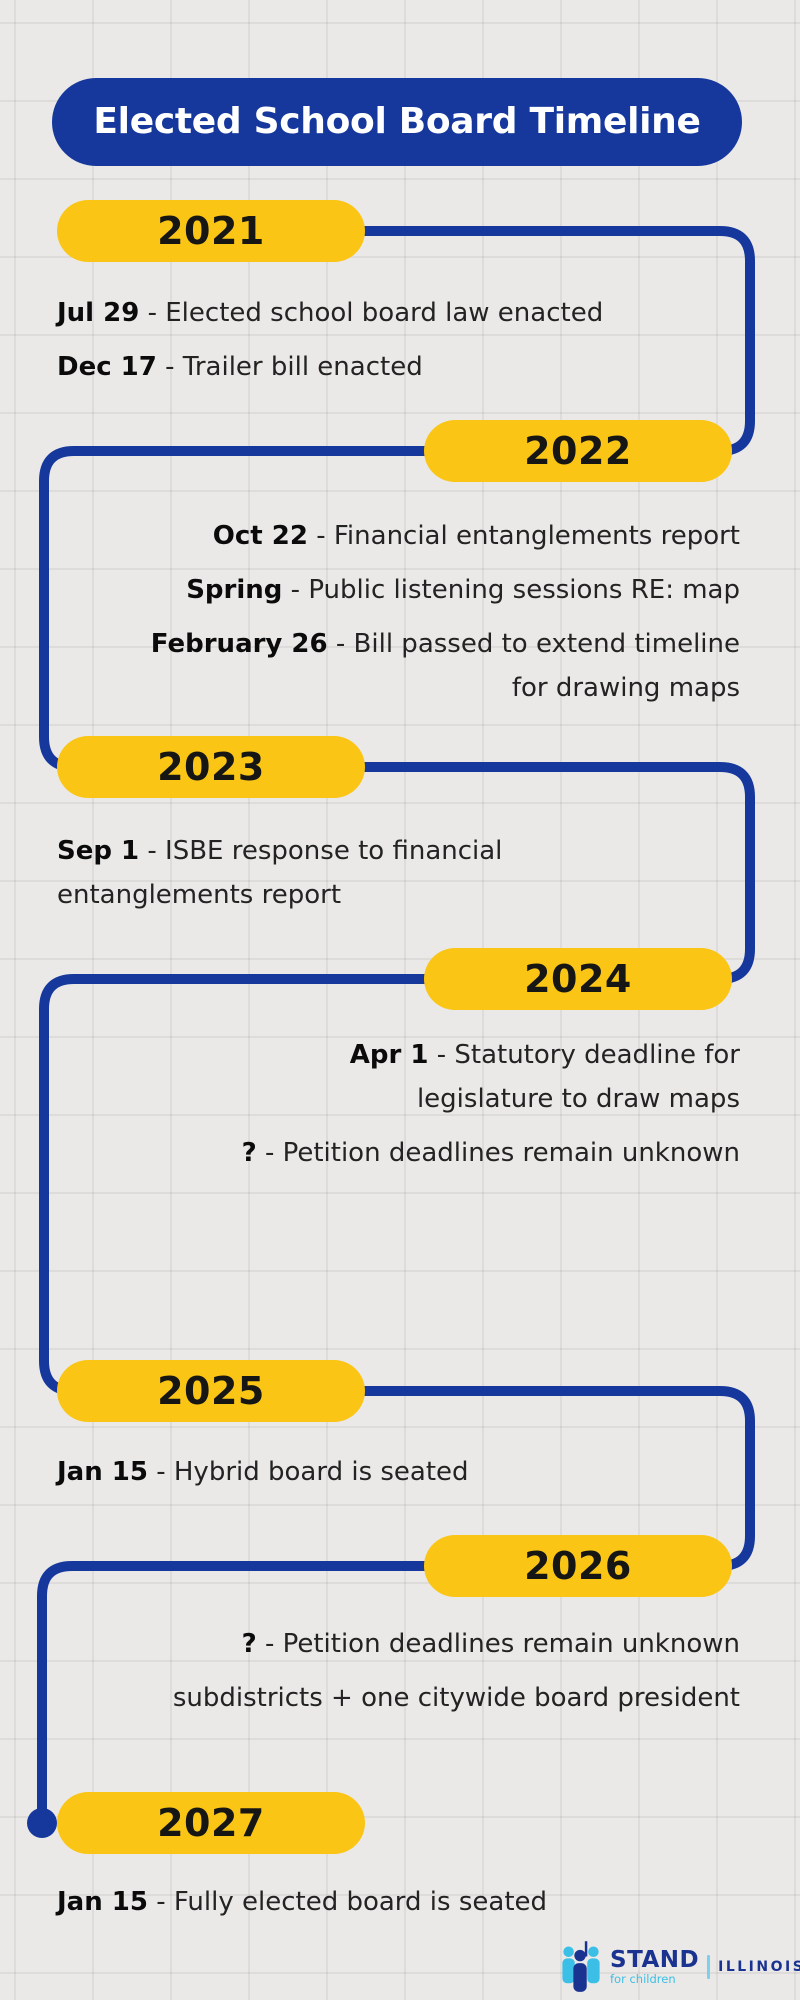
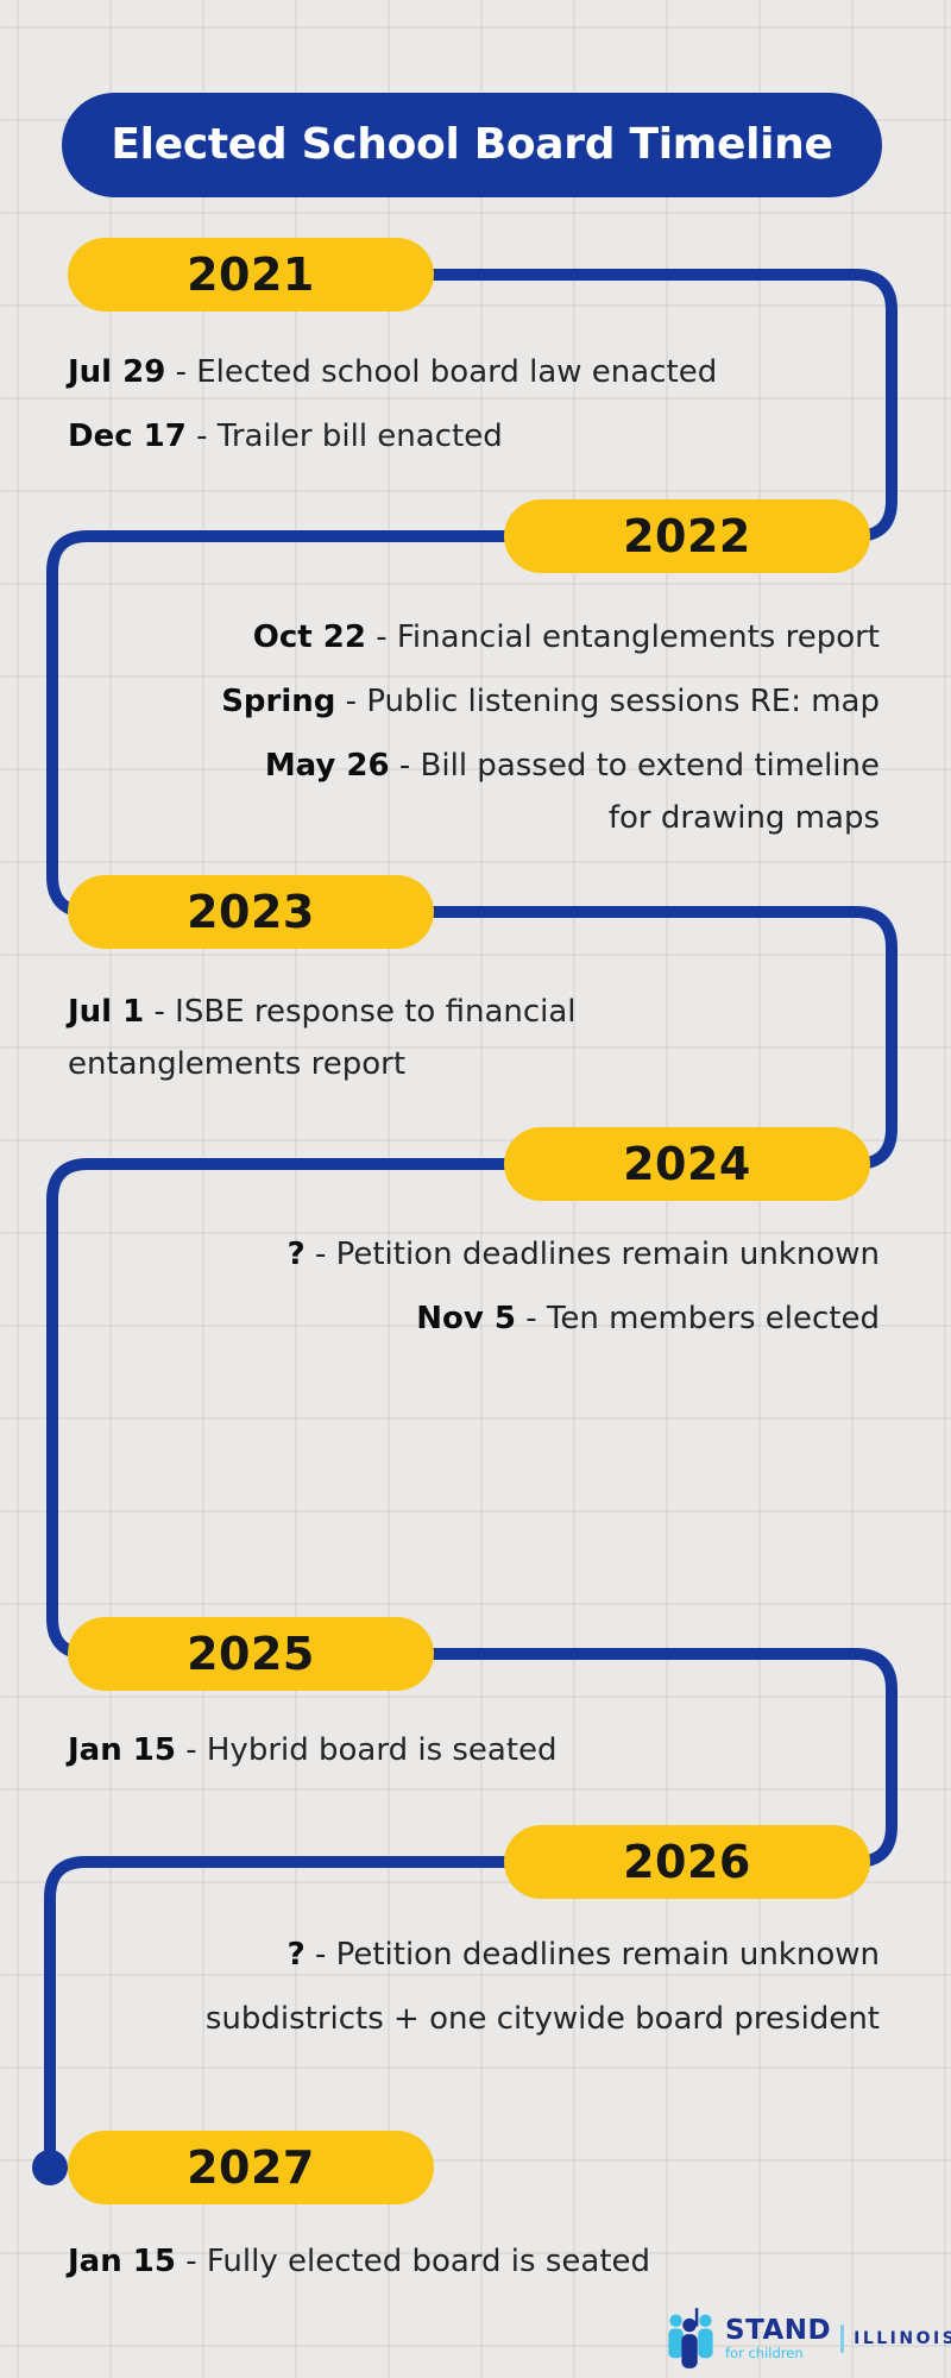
  Elected School Board Timeline
  2021
  Jul 29 - Elected school board law enacted
  Dec 17 - Trailer bill enacted
  2022
  Oct 22 - Financial entanglements report
  Spring - Public listening sessions RE: map
- February 26 - Bill passed to extend timeline
+ May 26 - Bill passed to extend timeline
  for drawing maps
  2023
- Sep 1 - ISBE response to financial
+ Jul 1 - ISBE response to financial
  entanglements report
  2024
- Apr 1 - Statutory deadline for
- legislature to draw maps
  ? - Petition deadlines remain unknown
+ Nov 5 - Ten members elected
  2025
  Jan 15 - Hybrid board is seated
  2026
  ? - Petition deadlines remain unknown
  subdistricts + one citywide board president
  2027
  Jan 15 - Fully elected board is seated
  STAND
  for children
  ILLINOIS
